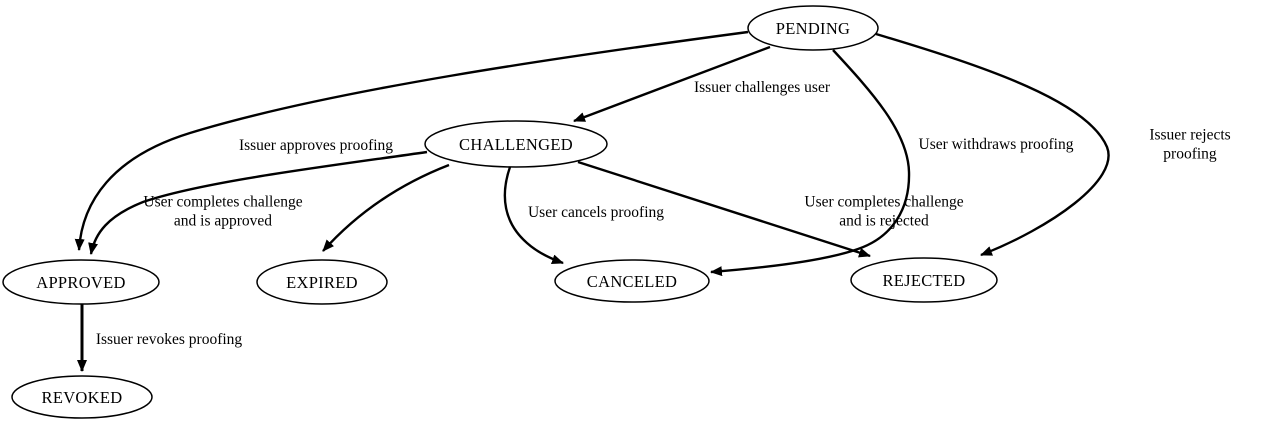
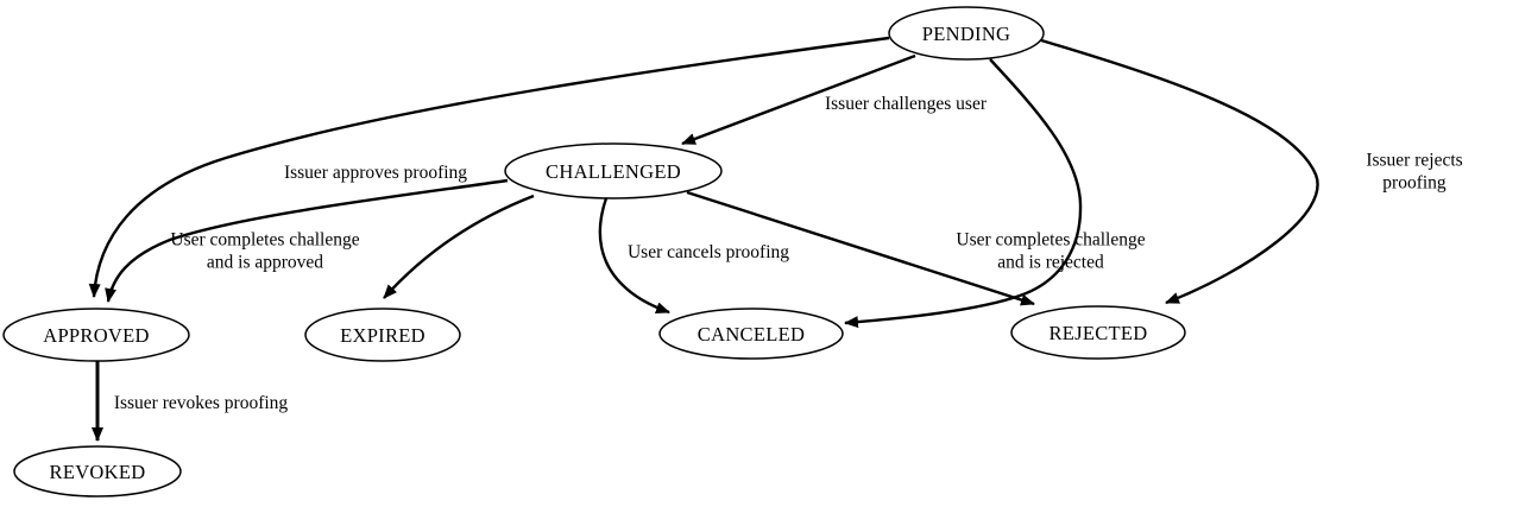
  PENDING
  CHALLENGED
  APPROVED
  EXPIRED
  CANCELED
  REJECTED
  REVOKED
  Issuer challenges user
  Issuer approves proofing
- User withdraws proofing
  Issuer rejects proofing
  User completes challenge
  and is approved
  User cancels proofing
  User completes challenge
  and is rejected
  Issuer revokes proofing
